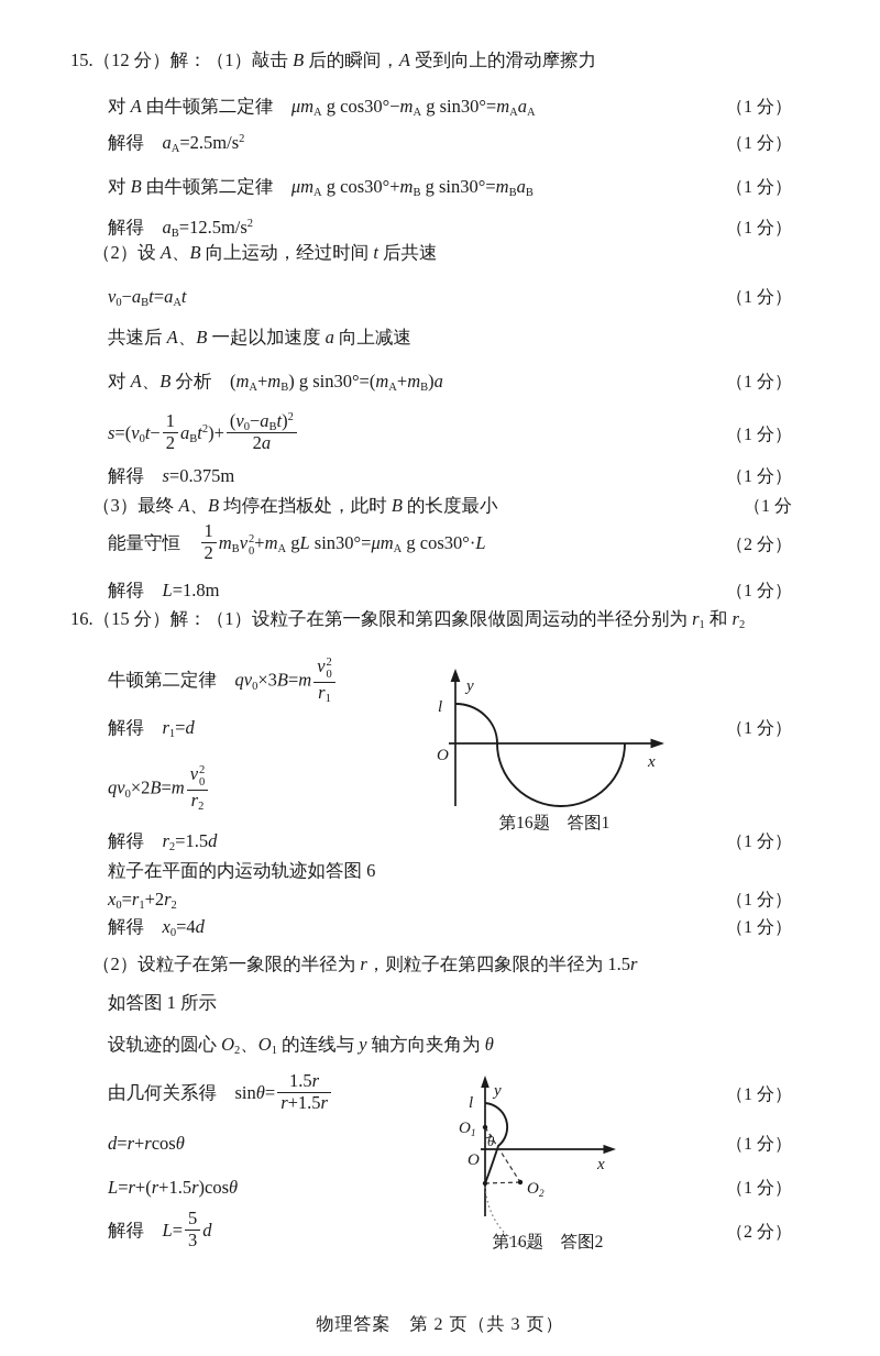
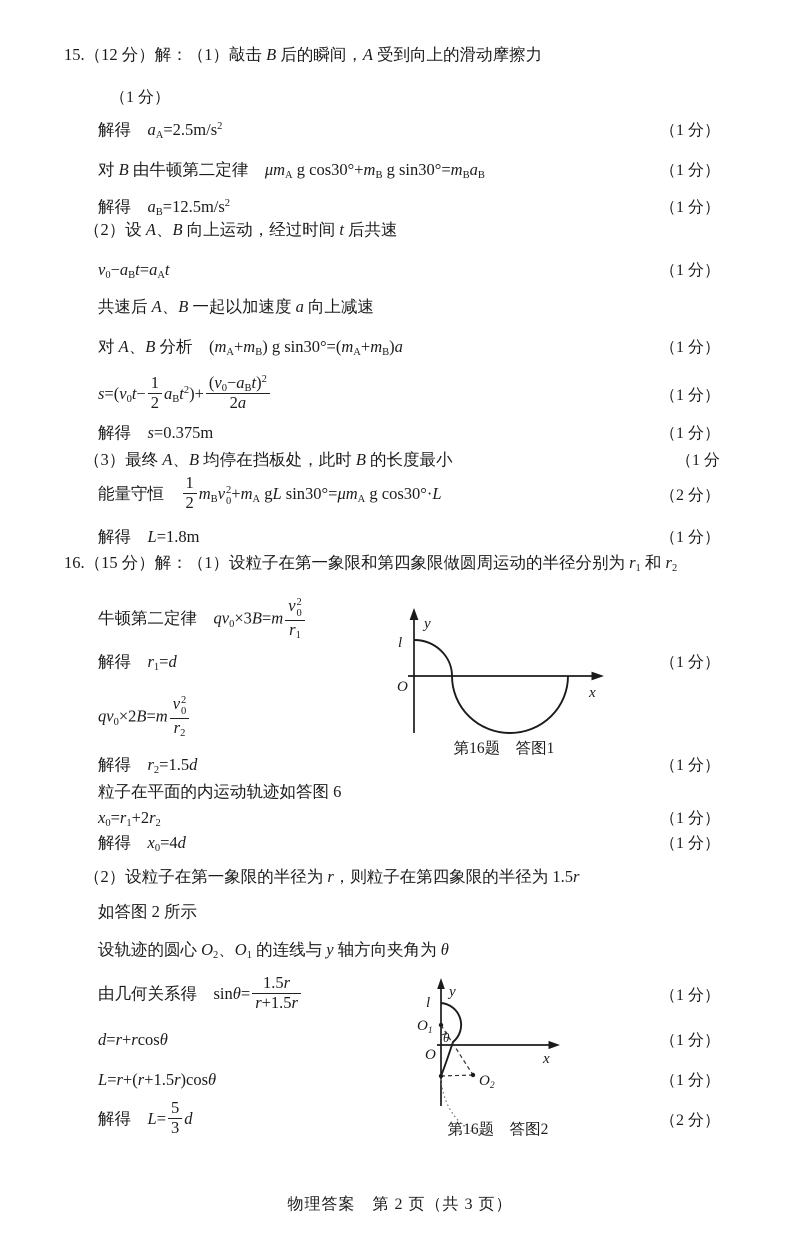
  15.（12 分）解：（1）敲击 B 后的瞬间，A 受到向上的滑动摩擦力
- 对 A 由牛顿第二定律 μmA g cos30°−mA g sin30°=mAaA
  （1 分）
  解得 aA=2.5m/s2
  （1 分）
  对 B 由牛顿第二定律 μmA g cos30°+mB g sin30°=mBaB
  （1 分）
  解得 aB=12.5m/s2
  （1 分）
  （2）设 A、B 向上运动，经过时间 t 后共速
  v0−aBt=aAt
  （1 分）
  共速后 A、B 一起以加速度 a 向上减速
  对 A、B 分析 (mA+mB) g sin30°=(mA+mB)a
  （1 分）
  s=(v0t−
  1
  2
  aBt2)+
  (v0−aBt)2
  2a
  （1 分）
  解得 s=0.375m
  （1 分）
  （3）最终 A、B 均停在挡板处，此时 B 的长度最小
  （1 分
  能量守恒
  1
  2
  mBv
  2
  0
  +mA gL sin30°=μmA g cos30°·L
  （2 分）
  解得 L=1.8m
  （1 分）
  16.（15 分）解：（1）设粒子在第一象限和第四象限做圆周运动的半径分别为 r1 和 r2
  牛顿第二定律 qv0×3B=m
  v
  2
  0
  r1
  解得 r1=d
  （1 分）
  qv0×2B=m
  v
  2
  0
  r2
  解得 r2=1.5d
  （1 分）
  粒子在平面的内运动轨迹如答图 6
  x0=r1+2r2
  （1 分）
  解得 x0=4d
  （1 分）
  （2）设粒子在第一象限的半径为 r，则粒子在第四象限的半径为 1.5r
- 如答图 1 所示
+ 如答图 2 所示
  设轨迹的圆心 O2、O1 的连线与 y 轴方向夹角为 θ
  由几何关系得 sinθ=
  1.5r
  r+1.5r
  （1 分）
  d=r+rcosθ
  （1 分）
  L=r+(r+1.5r)cosθ
  （1 分）
  解得 L=
  5
  3
  d
  （2 分）
  y
  l
  O
  x
  第16题 答图1
  y
  l
  O1
  θ
  O
  x
  O2
  第16题 答图2
  物理答案 第 2 页（共 3 页）
